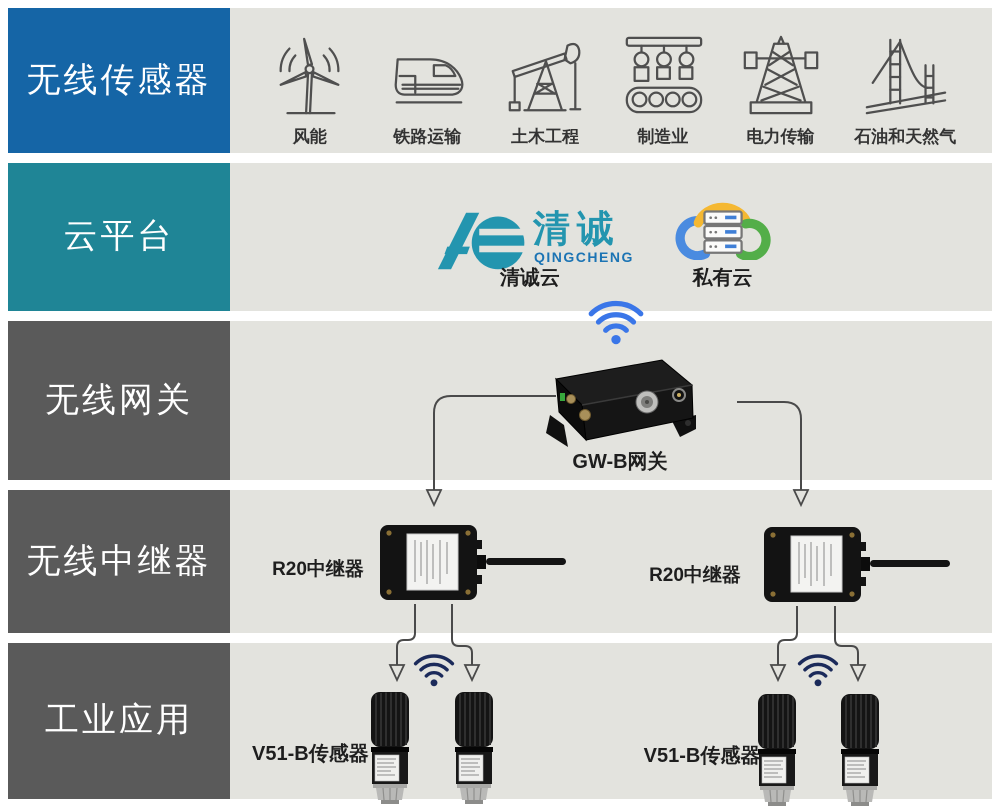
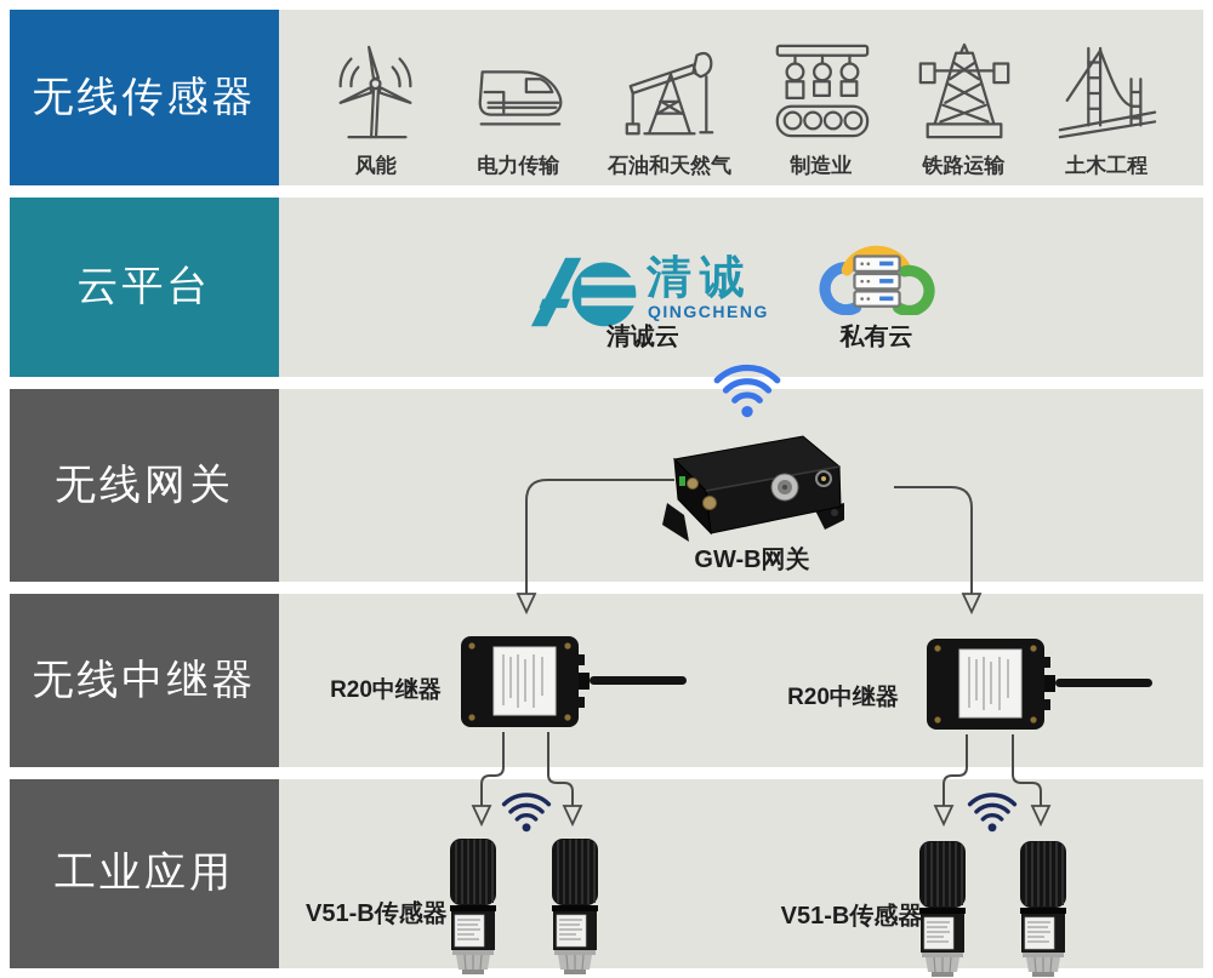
  无线传感器
  云平台
  无线网关
  无线中继器
  工业应用
  风能
- 铁路运输
+ 电力传输
- 土木工程
+ 石油和天然气
  制造业
- 电力传输
+ 铁路运输
- 石油和天然气
+ 土木工程
  清诚
  QINGCHENG
  清诚云
  私有云
  GW-B网关
  R20中继器
  R20中继器
  V51-B传感器
  V51-B传感器
